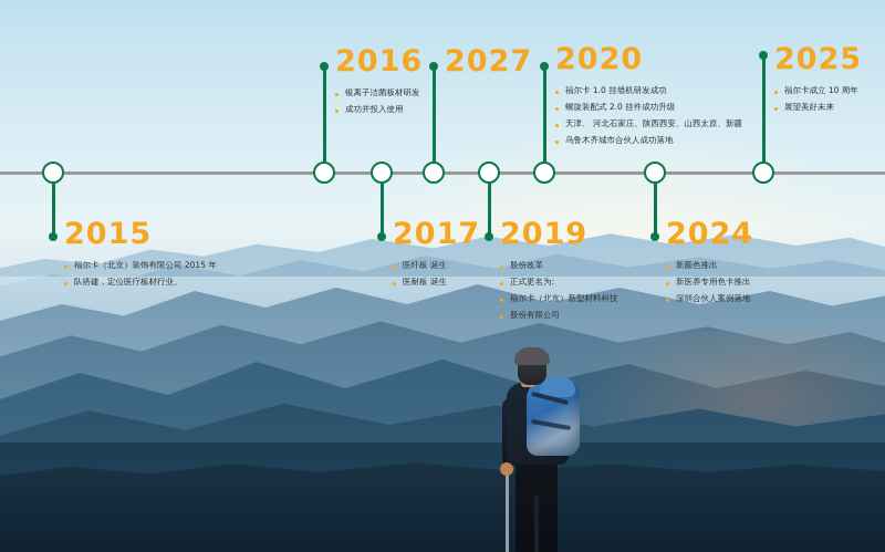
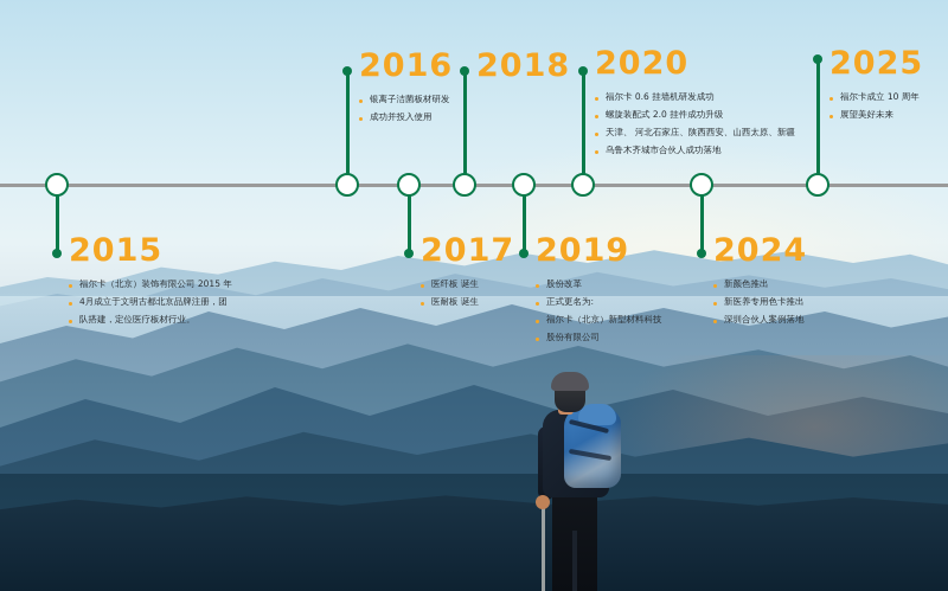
  2016
  银离子洁菌板材研发
  成功并投入使用
- 2027
+ 2018
  2020
- 福尔卡 1.0 挂墙机研发成功
+ 福尔卡 0.6 挂墙机研发成功
  螺旋装配式 2.0 挂件成功升级
  天津、 河北石家庄、陕西西安、山西太原、新疆
  乌鲁木齐城市合伙人成功落地
  2025
  福尔卡成立 10 周年
  展望美好未来
  2015
  福尔卡（北京）装饰有限公司 2015 年
+ 4月成立于文明古都北京品牌注册，团
  队搭建，定位医疗板材行业。
  2017
  医纤板 诞生
  医耐板 诞生
  2019
  股份改革
  正式更名为:
  福尔卡（北京）新型材料科技
  股份有限公司
  2024
  新颜色推出
  新医养专用色卡推出
  深圳合伙人案例落地
